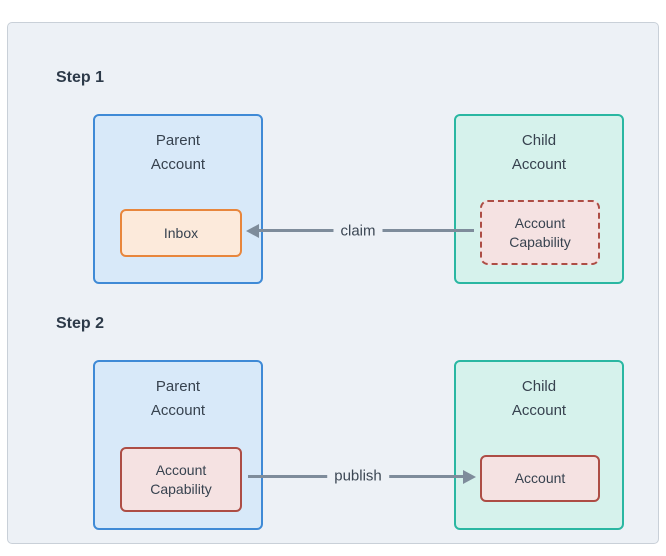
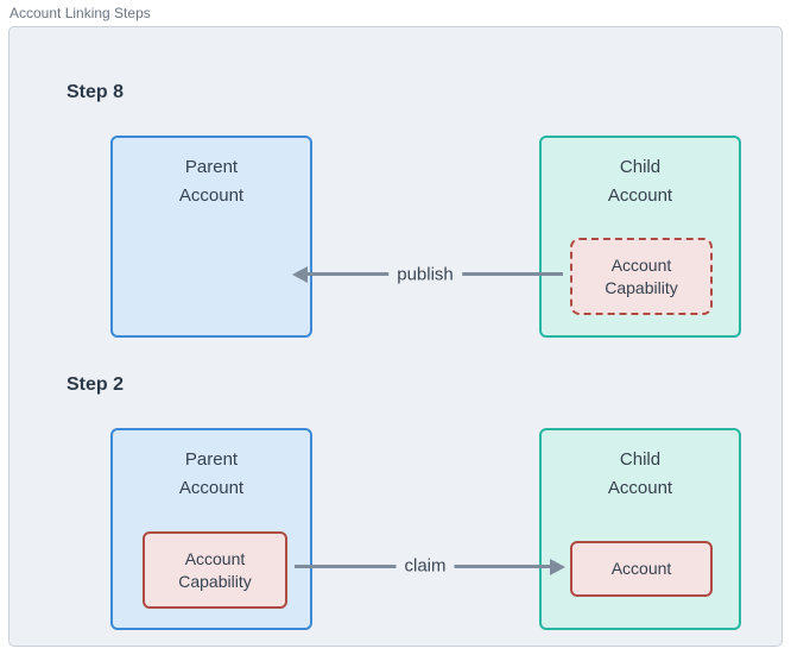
+ Account Linking Steps
- Step 1
+ Step 8
  Parent
  Account
- Inbox
  Child
  Account
  Account
  Capability
- claim
+ publish
  Step 2
  Parent
  Account
  Account
  Capability
  Child
  Account
  Account
- publish
+ claim
